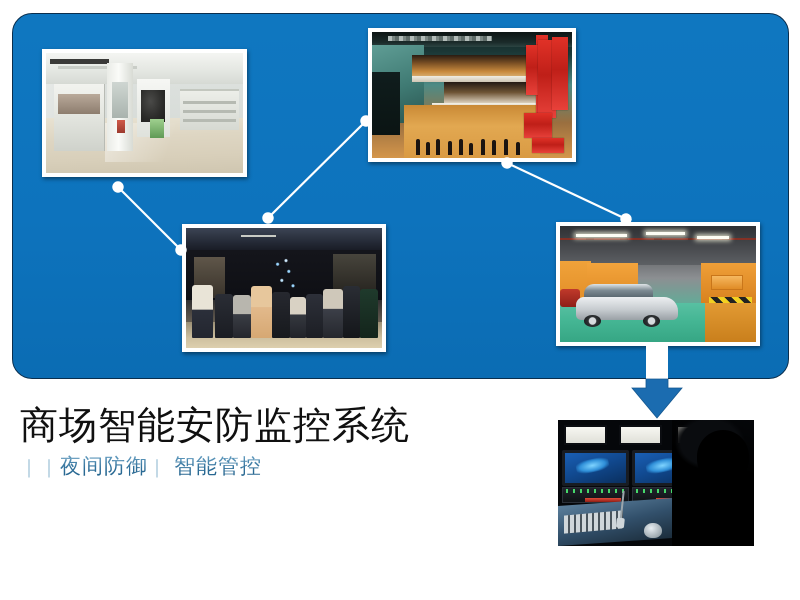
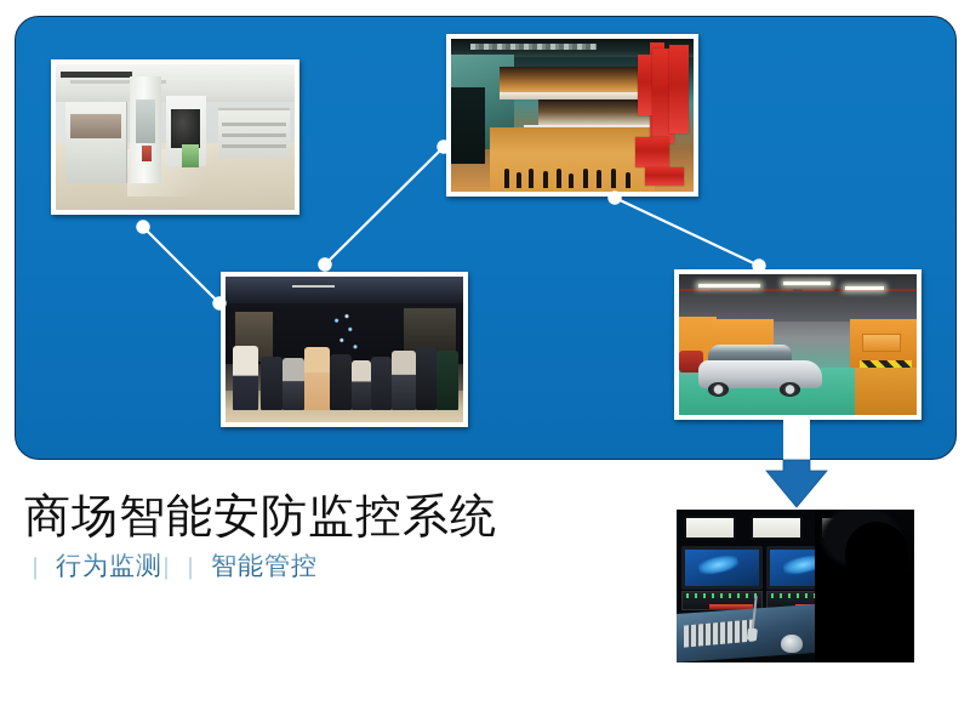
  商场智能安防监控系统
  |
+ 行为监测
  |
- 夜间防御
  |
  智能管控
